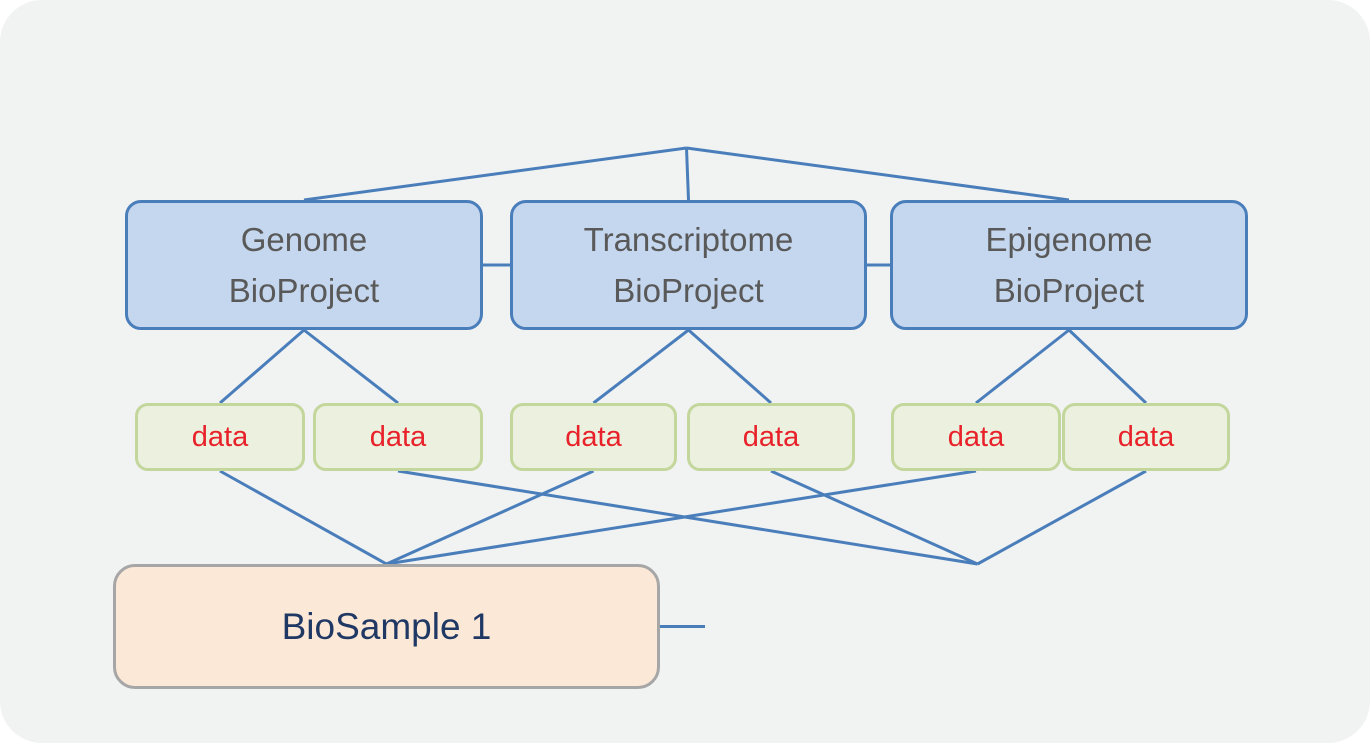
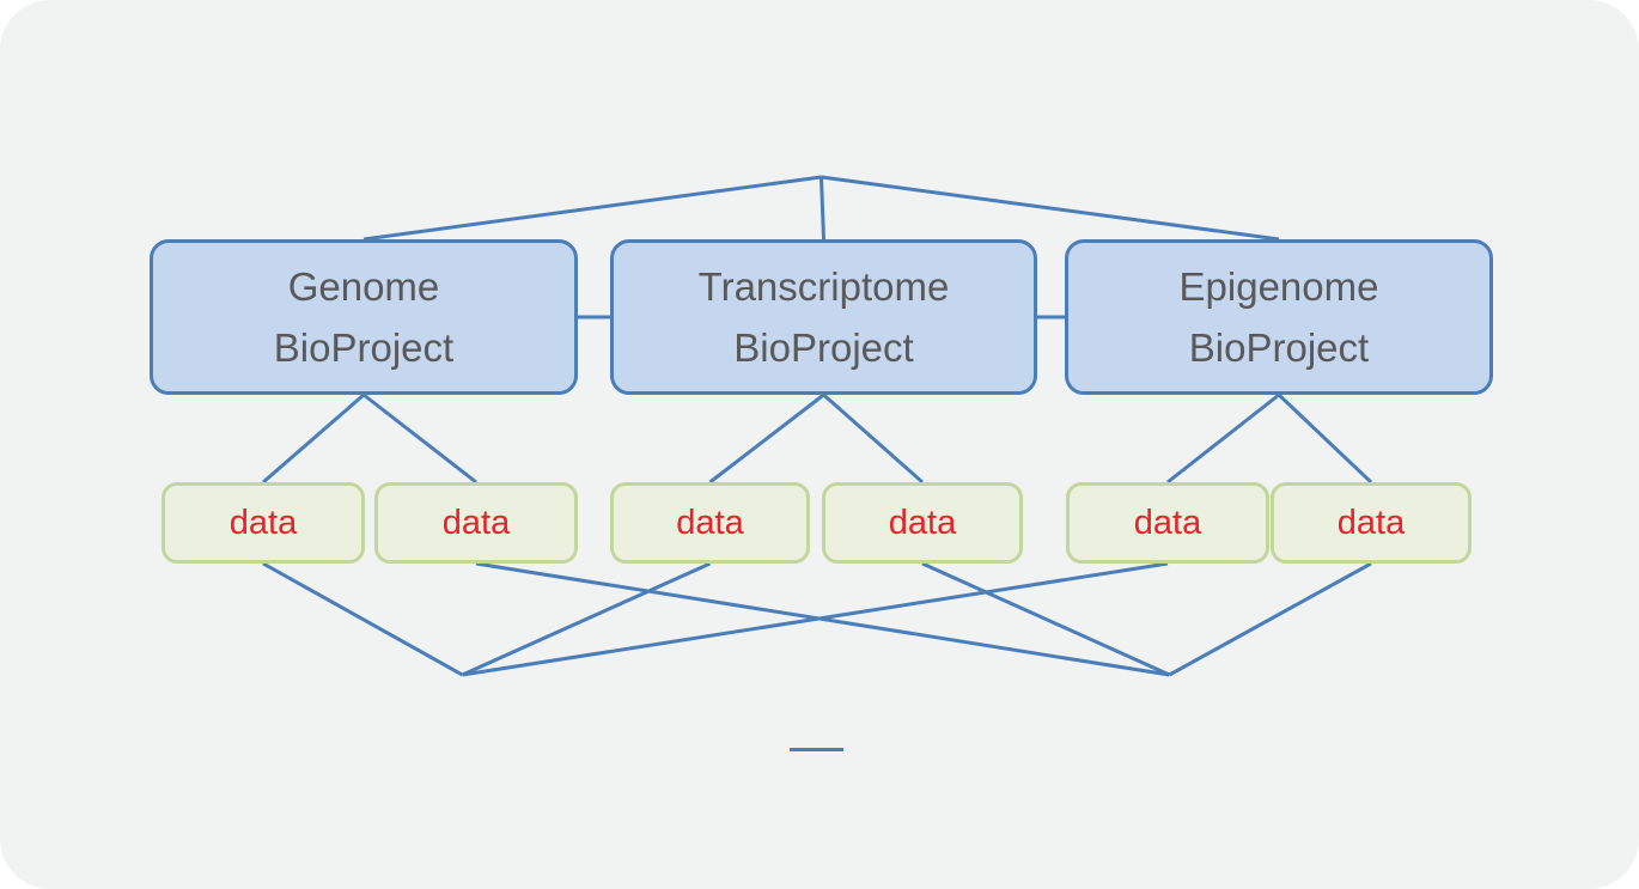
  Genome
  BioProject
  Transcriptome
  BioProject
  Epigenome
  BioProject
  data
  data
  data
  data
  data
  data
- BioSample 1
